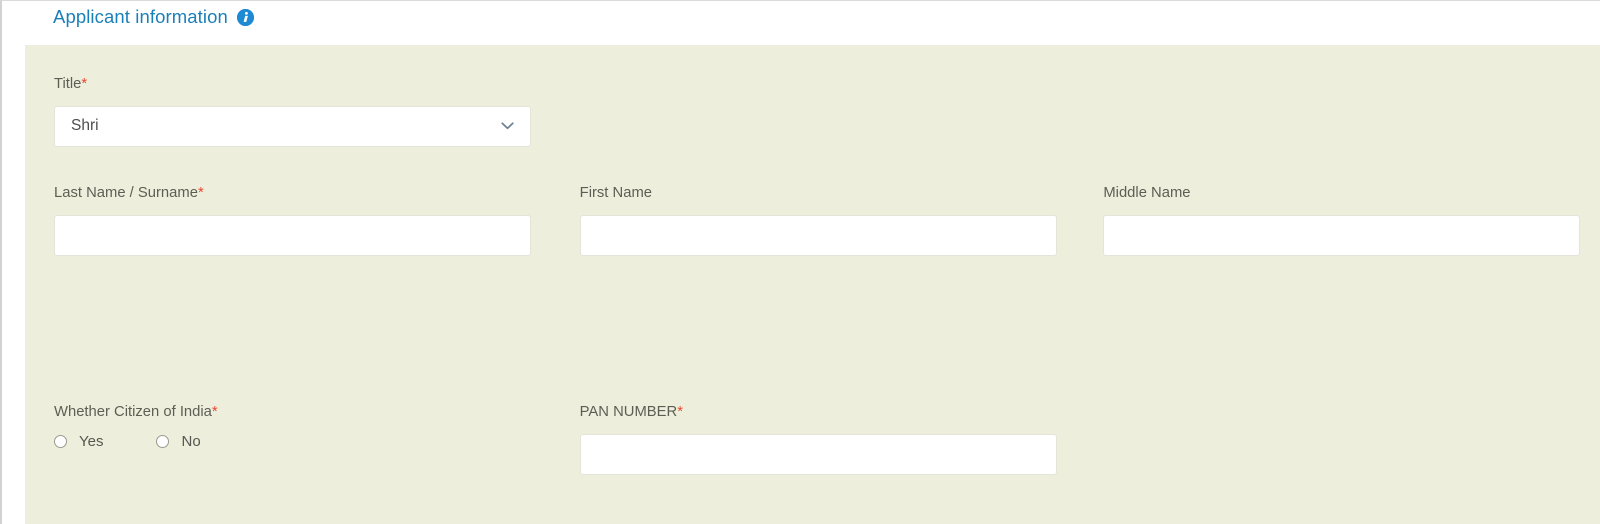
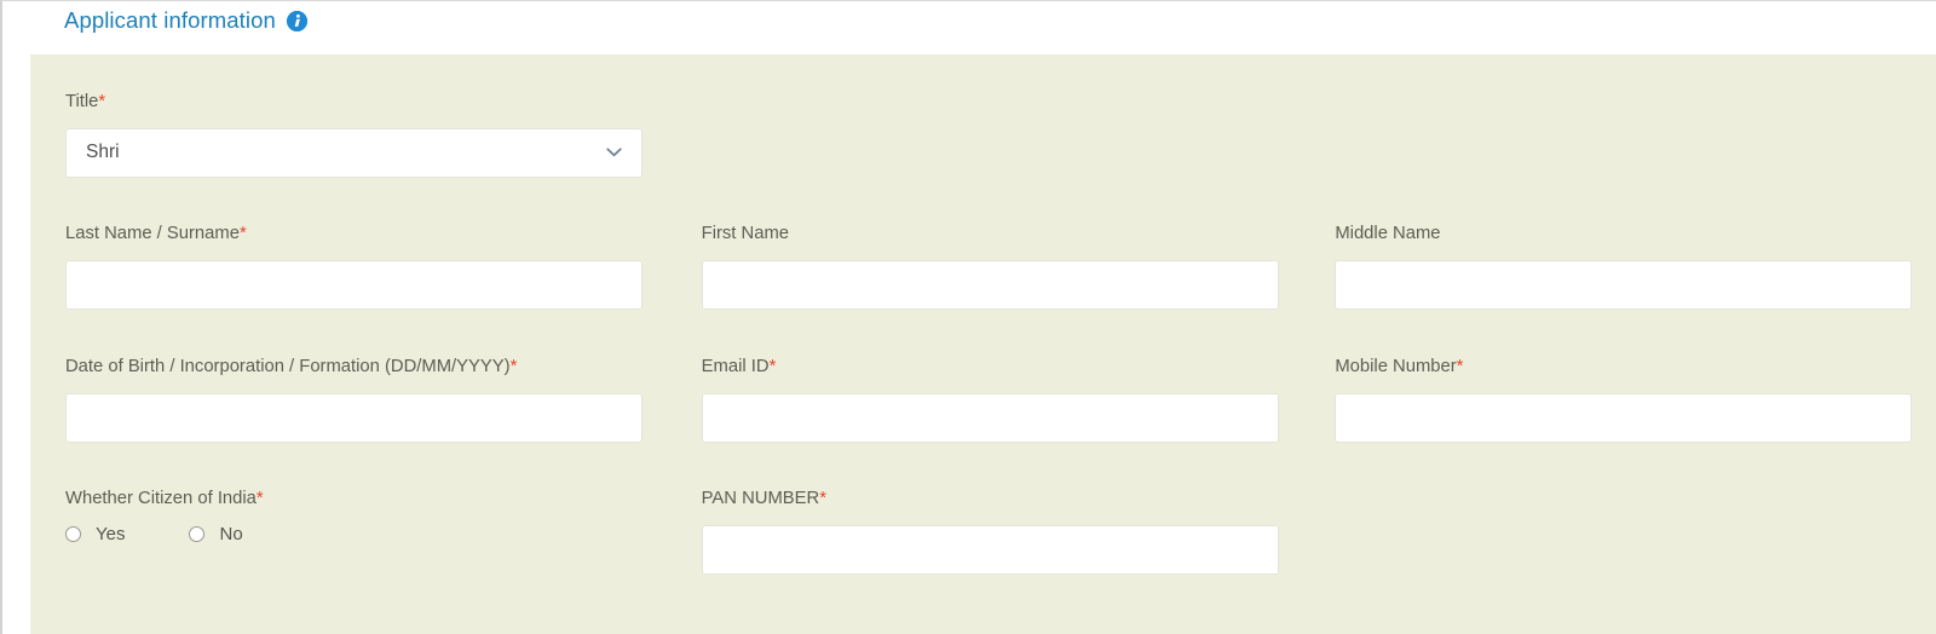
  Applicant information
  Title*
  Shri
  Last Name / Surname*
  First Name
  Middle Name
+ Date of Birth / Incorporation / Formation (DD/MM/YYYY)*
+ Email ID*
+ Mobile Number*
  Whether Citizen of India*
  Yes
  No
  PAN NUMBER*
